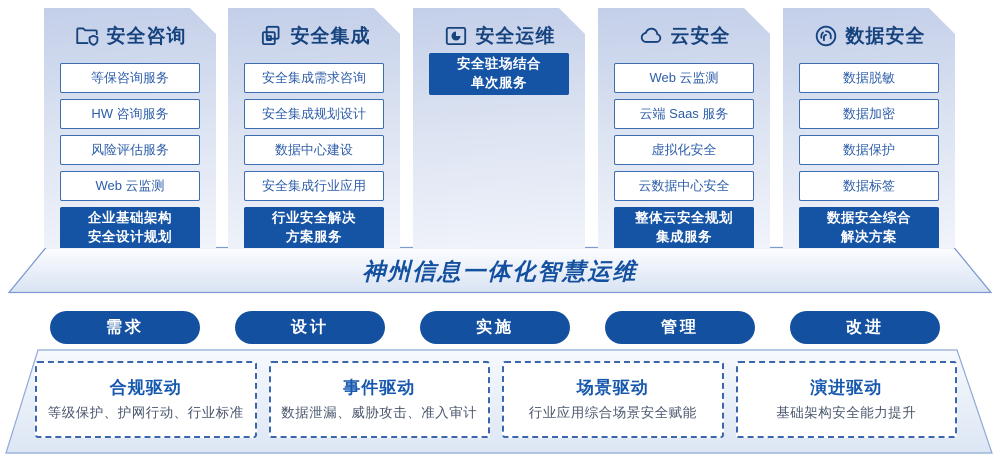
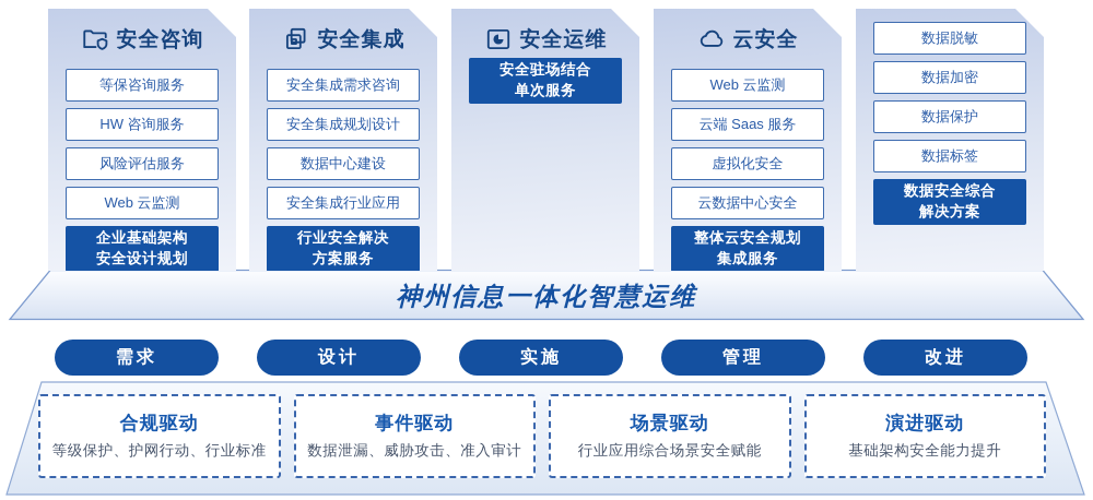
  安全咨询
  等保咨询服务
  HW 咨询服务
  风险评估服务
  Web 云监测
  企业基础架构
  安全设计规划
  安全集成
  安全集成需求咨询
  安全集成规划设计
  数据中心建设
  安全集成行业应用
  行业安全解决
  方案服务
  安全运维
  安全驻场结合
  单次服务
  云安全
  Web 云监测
  云端 Saas 服务
  虚拟化安全
  云数据中心安全
  整体云安全规划
  集成服务
- 数据安全
  数据脱敏
  数据加密
  数据保护
  数据标签
  数据安全综合
  解决方案
  神州信息一体化智慧运维
  需求
  设计
  实施
  管理
  改进
  合规驱动
  等级保护、护网行动、行业标准
  事件驱动
  数据泄漏、威胁攻击、准入审计
  场景驱动
  行业应用综合场景安全赋能
  演进驱动
  基础架构安全能力提升
